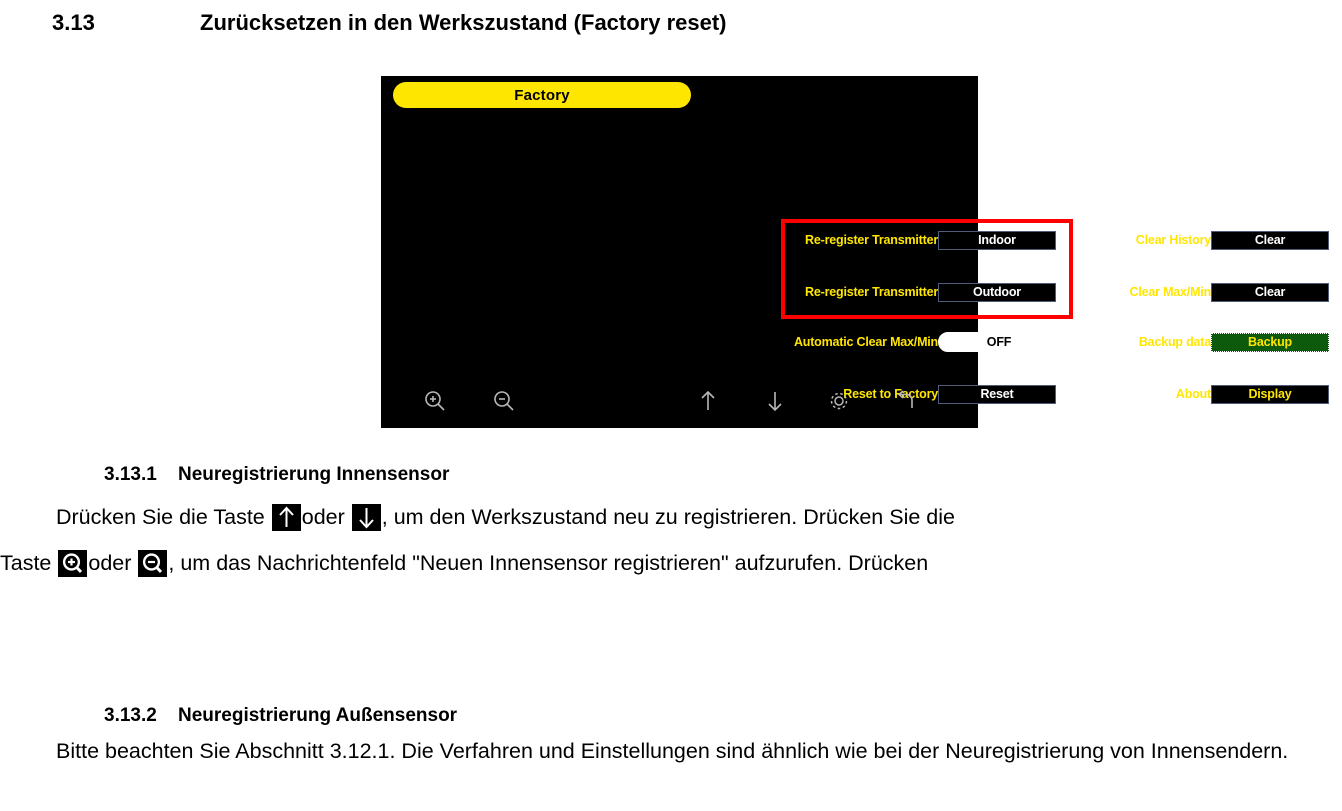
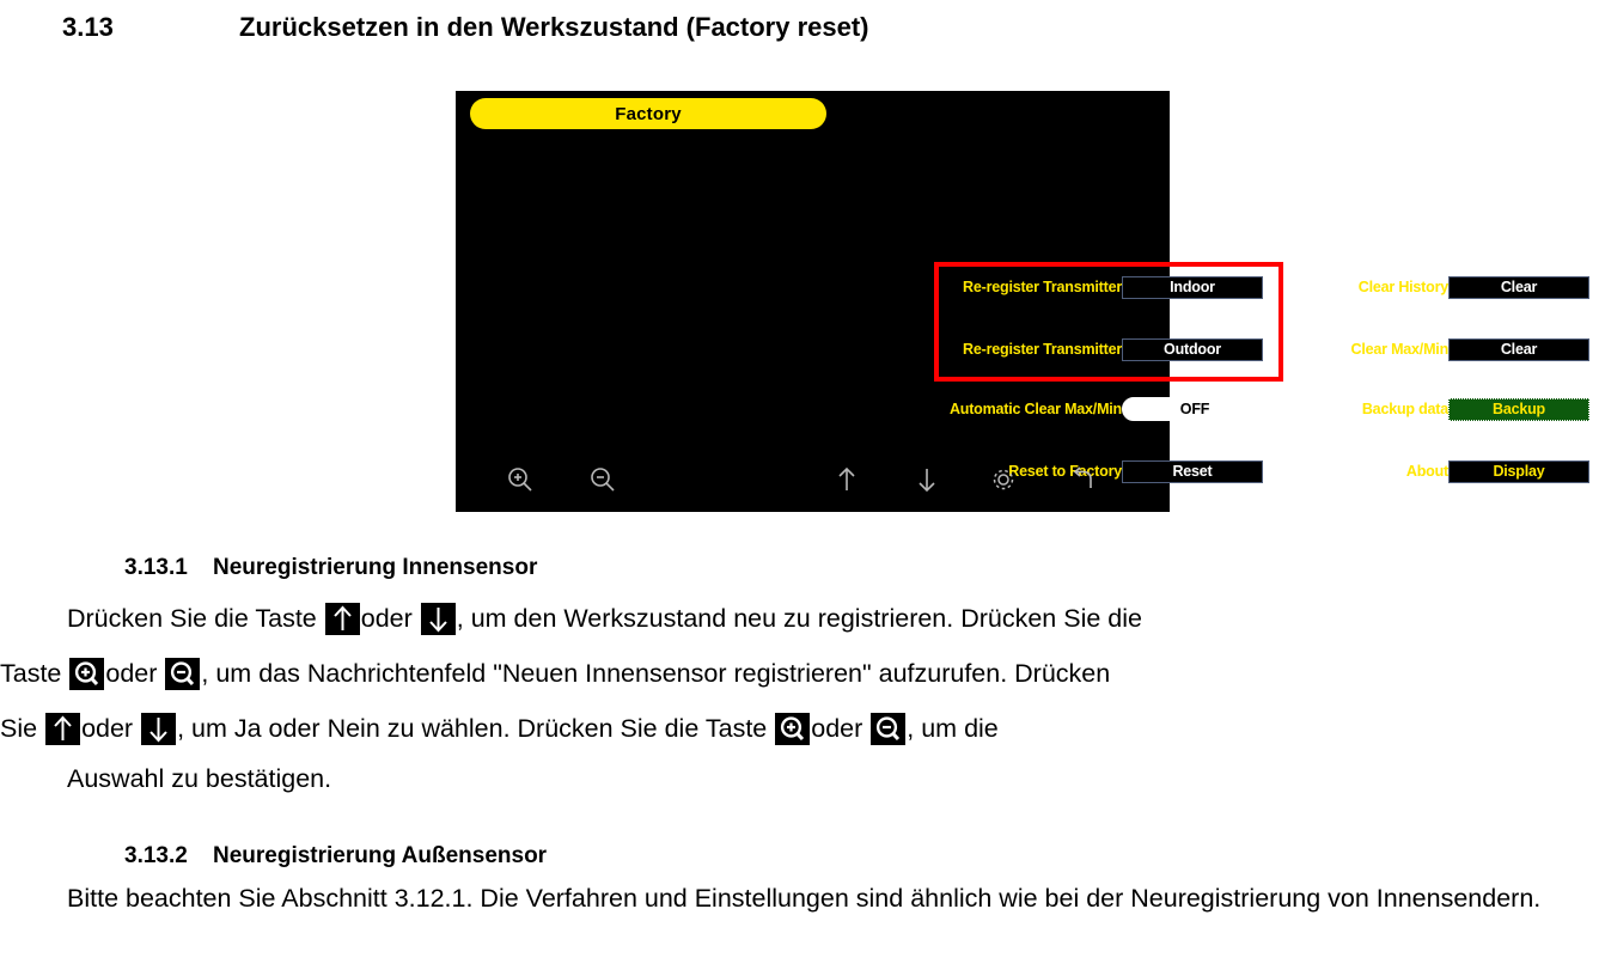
  3.13 Zurücksetzen in den Werkszustand (Factory reset)
  Factory
  Re-register Transmitter
  Indoor
  Re-register Transmitter
  Outdoor
  Automatic Clear Max/Min
  OFF
  Reset to Fctory
  Reset
  Clear History
  Clear
  Clear Max/Min
  Clear
  Backup data
  Backup
  About
  Display
  3.13.1 Neuregistrierung Innensensor
  Drücken Sie die Taste oder , um den Werkszustand neu zu registrieren. Drücken Sie die
  Taste oder , um das Nachrichtenfeld "Neuen Innensensor registrieren" aufzurufen. Drücken
+ Sie oder , um Ja oder Nein zu wählen. Drücken Sie die Taste oder , um die
+ Auswahl zu bestätigen.
  3.13.2 Neuregistrierung Außensensor
  Bitte beachten Sie Abschnitt 3.12.1. Die Verfahren und Einstellungen sind ähnlich wie bei der Neuregistrierung von Innensendern.
